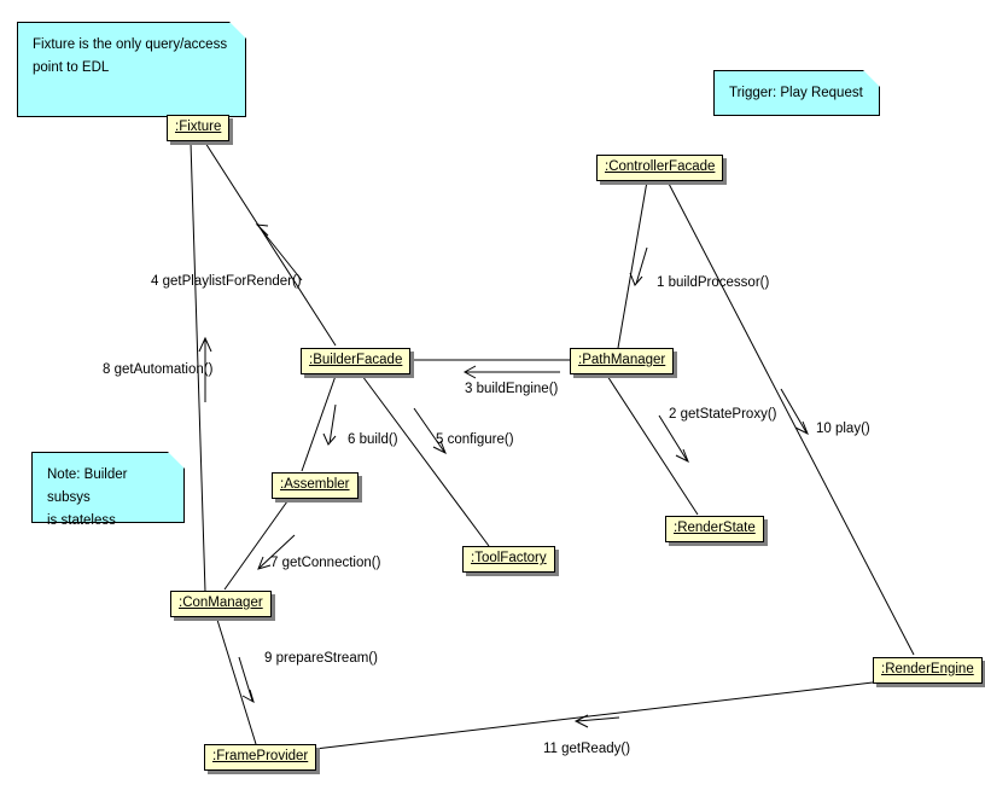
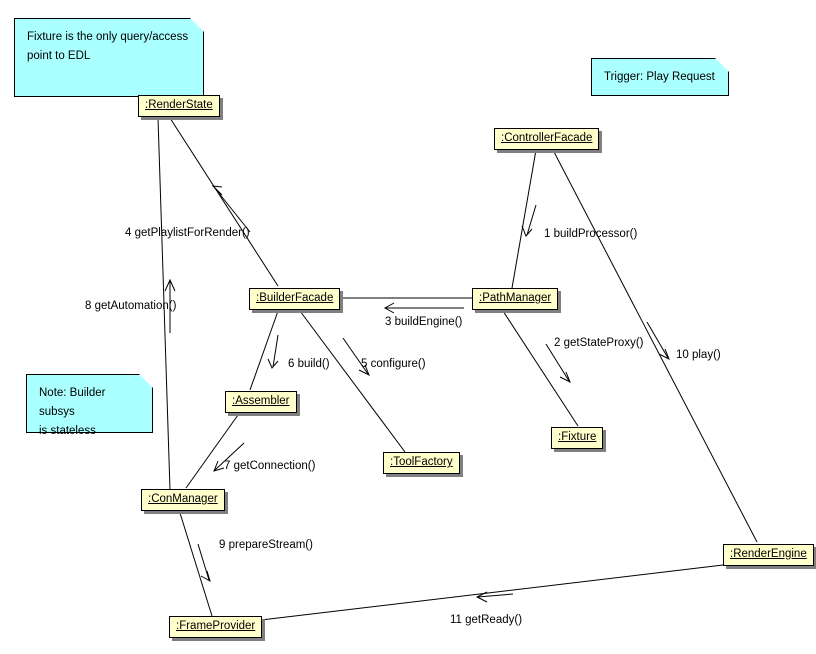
  Fixture is the only query/access
  point to EDL
  Trigger: Play Request
  Note: Builder subsys
  is stateless
- :Fixture
+ :RenderState
  :ControllerFacade
  :BuilderFacade
  :PathManager
  :Assembler
  :ToolFactory
- :RenderState
+ :Fixture
  :ConManager
  :FrameProvider
  :RenderEngine
  1 buildProcessor()
  2 getStateProxy()
  3 buildEngine()
  4 getPlaylistForRender()
  5 configure()
  6 build()
  7 getConnection()
  8 getAutomation()
  9 prepareStream()
  10 play()
  11 getReady()
